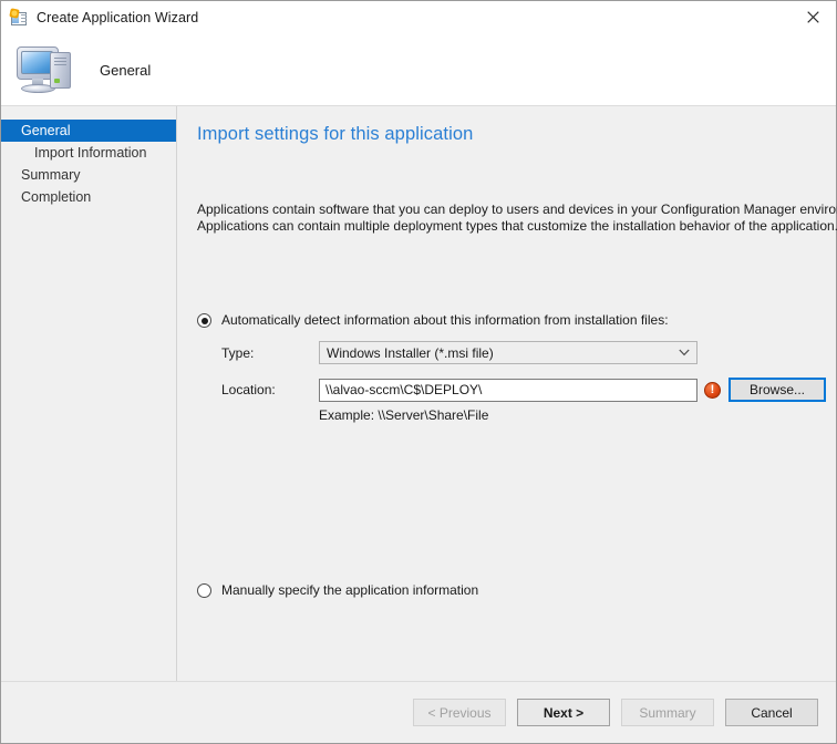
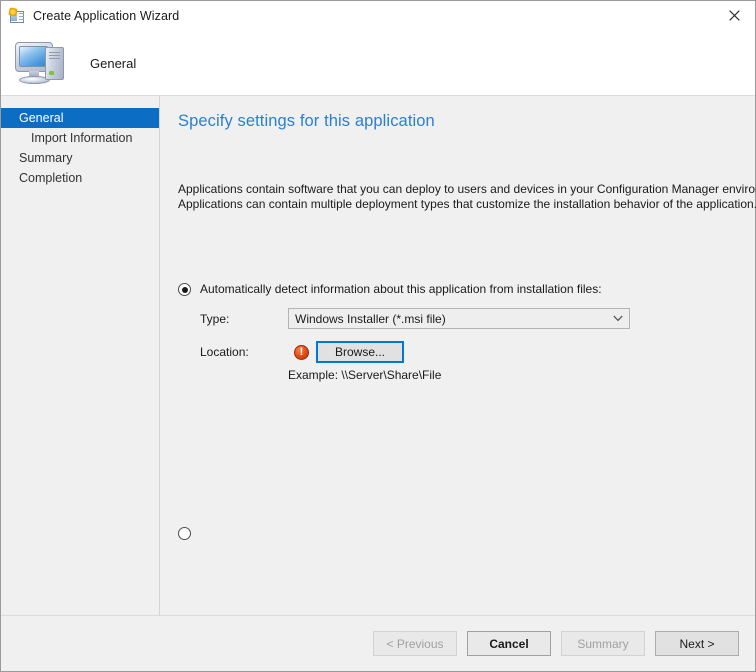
  Create Application Wizard
  General
  General
  Import Information
  Summary
  Completion
- Import settings for this application
+ Specify settings for this application
  Applications contain software that you can deploy to users and devices in your Configuration Manager enviro
  Applications can contain multiple deployment types that customize the installation behavior of the application.
- Automatically detect information about this information from installation files:
+ Automatically detect information about this application from installation files:
  Type:
  Windows Installer (*.msi file)
  Location:
- \\alvao-sccm\C$\DEPLOY\
  Browse...
  Example: \\Server\Share\File
- Manually specify the application information
  < Previous
- Next >
+ Cancel
  Summary
- Cancel
+ Next >
